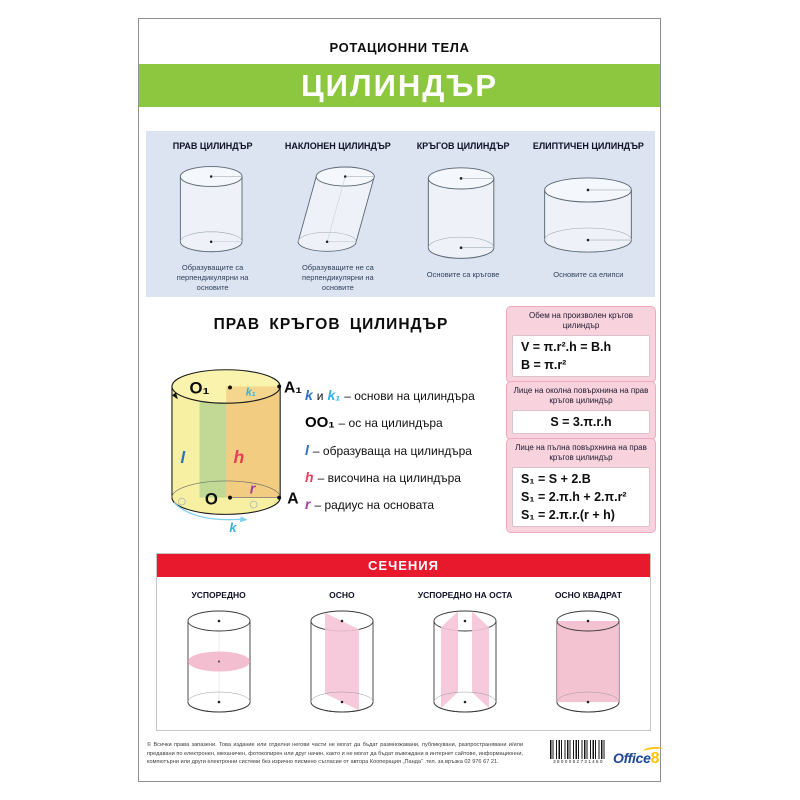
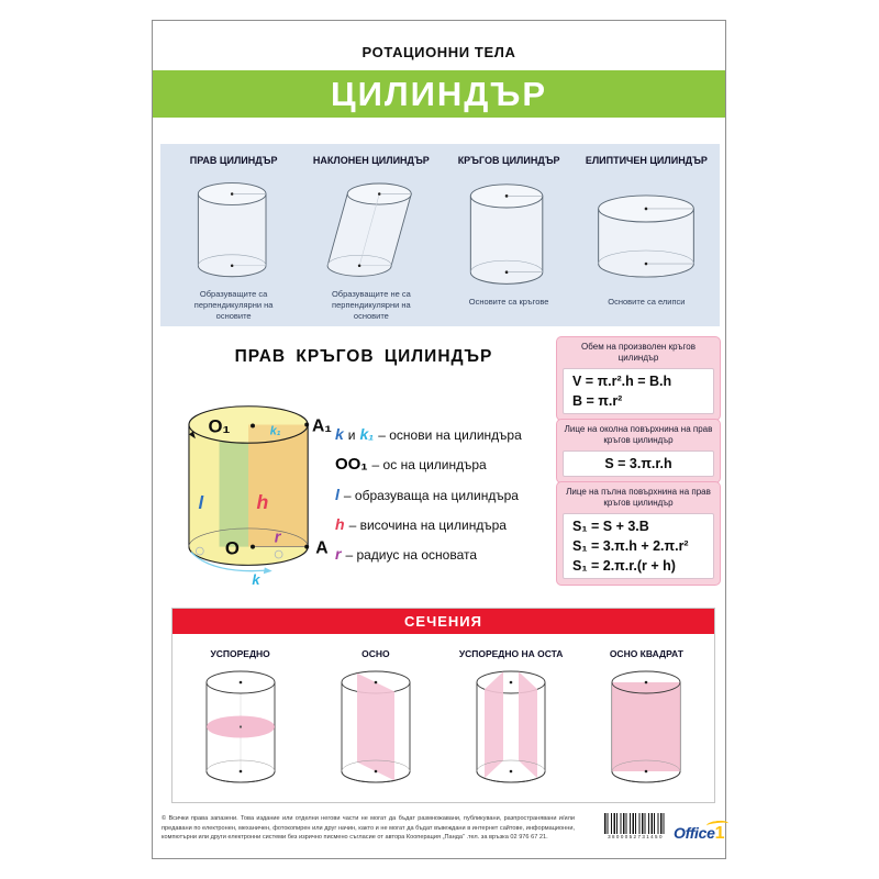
  РОТАЦИОННИ ТЕЛА
  ЦИЛИНДЪР
  ПРАВ ЦИЛИНДЪР
  Образуващите са перпендикулярни на основите
  НАКЛОНЕН ЦИЛИНДЪР
  Образуващите не са перпендикулярни на основите
  КРЪГОВ ЦИЛИНДЪР
  Основите са кръгове
  ЕЛИПТИЧЕН ЦИЛИНДЪР
  Основите са елипси
  ПРАВ КРЪГОВ ЦИЛИНДЪР
  O₁
  k₁
  A₁
  l
  h
  O
  r
  A
  k
  k
  и
  k₁
  – основи на цилиндъра
  OO₁
  – ос на цилиндъра
  l
  – образуваща на цилиндъра
  h
  – височина на цилиндъра
  r
  – радиус на основата
  Обем на произволен кръгов цилиндър
  V = π.r².h = B.h
  B = π.r²
  Лице на околна повърхнина на прав кръгов цилиндър
  S = 3.π.r.h
  Лице на пълна повърхнина на прав кръгов цилиндър
- S₁ = S + 2.B
+ S₁ = S + 3.B
- S₁ = 2.π.h + 2.π.r²
+ S₁ = 3.π.h + 2.π.r²
  S₁ = 2.π.r.(r + h)
  СЕЧЕНИЯ
  УСПОРЕДНО
  ОСНО
  УСПОРЕДНО НА ОСТА
  ОСНО КВАДРАТ
- Office8
+ Office1
